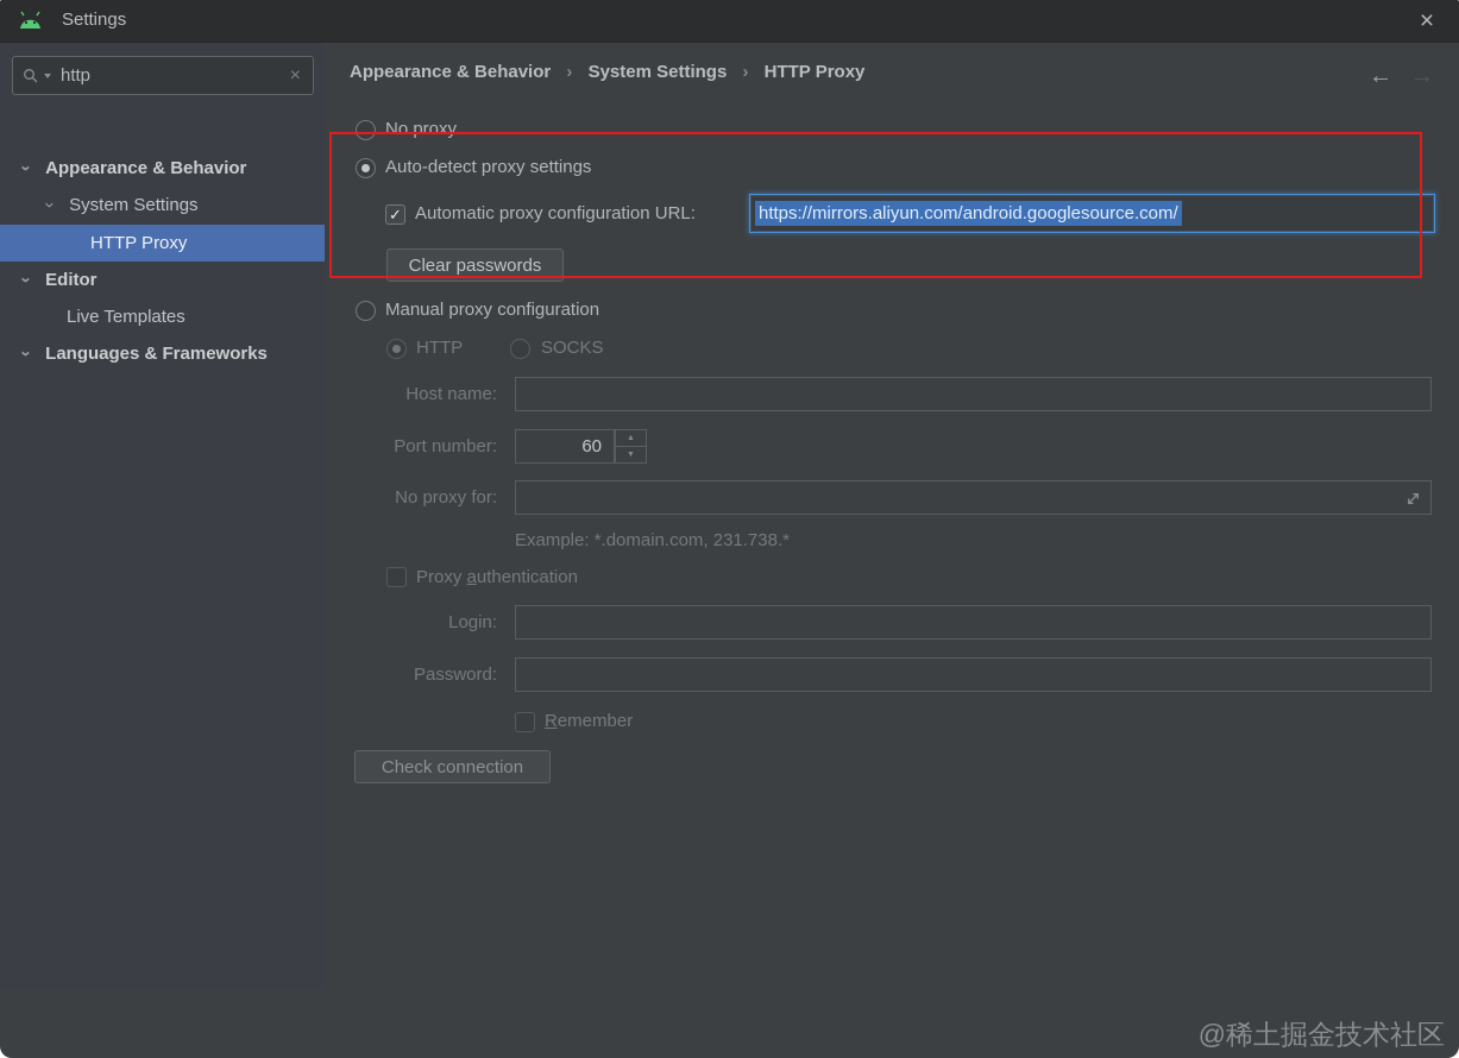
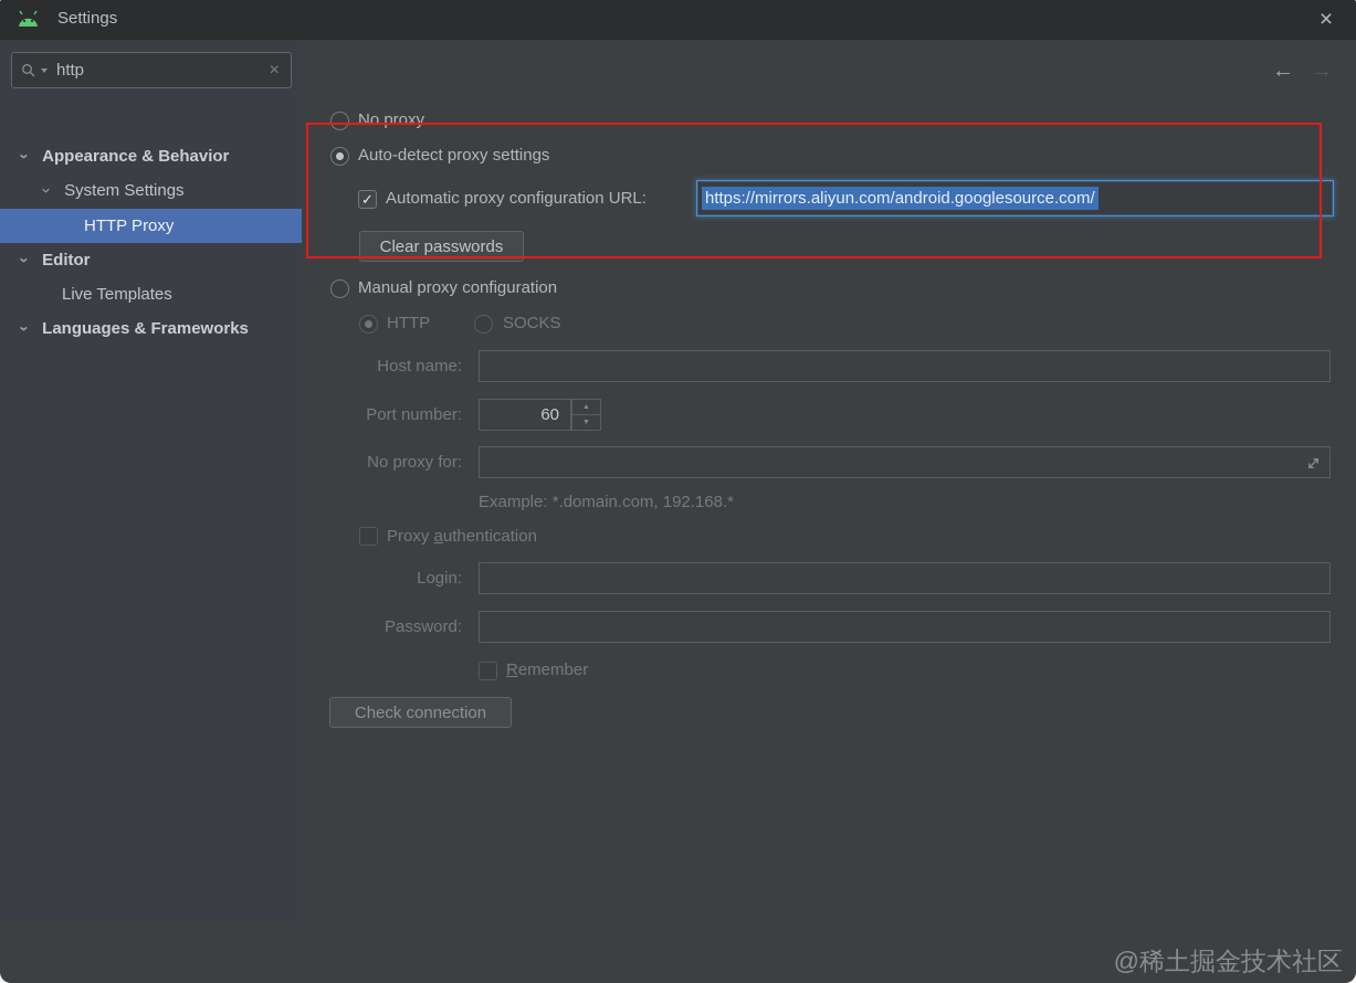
  Settings
  ×
  http
  ×
  Appearance & Behavior
  System Settings
  HTTP Proxy
  Editor
  Live Templates
  Languages & Frameworks
- Appearance & Behavior › System Settings › HTTP Proxy
  ←
  →
  No proxy
  Auto-detect proxy settings
  ✓
  Automatic proxy configuration URL:
  https://mirrors.aliyun.com/android.googlesource.com/
  Clear passwords
  Manual proxy configuration
  HTTP
  SOCKS
  Host name:
  Port number:
  60
  No proxy for:
- Example: *.domain.com, 231.738.*
+ Example: *.domain.com, 192.168.*
  Proxy authentication
  Login:
  Password:
  Remember
  Check connection
  @稀土掘金技术社区
